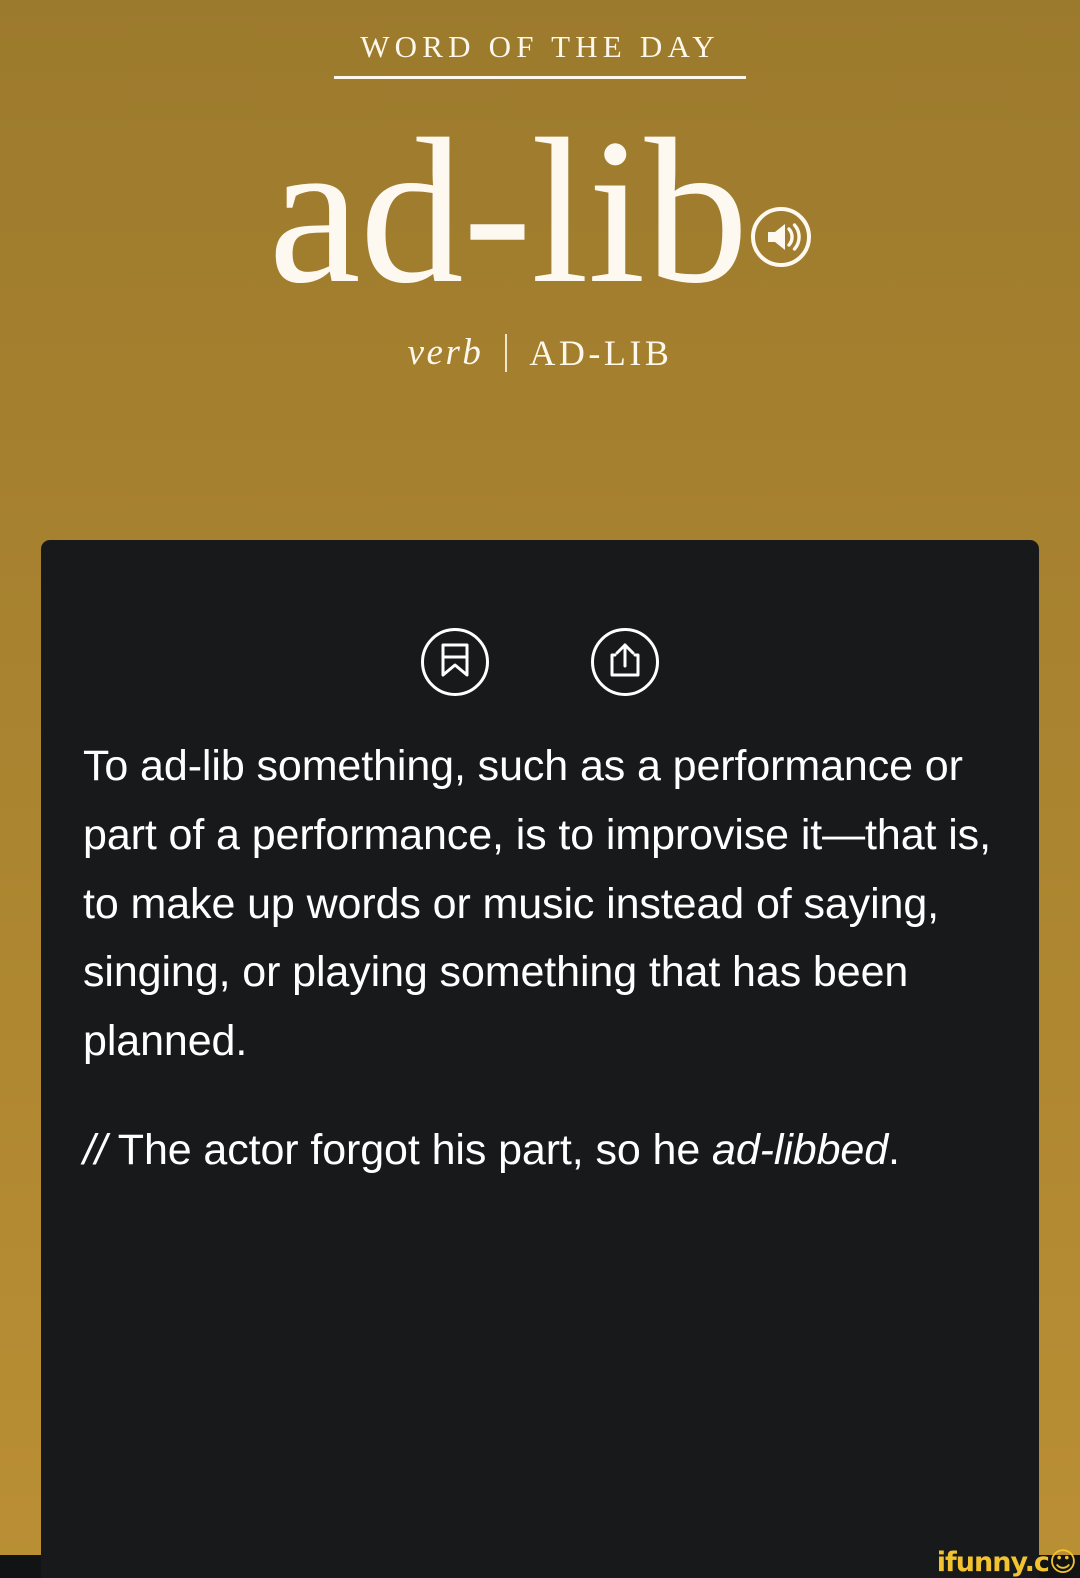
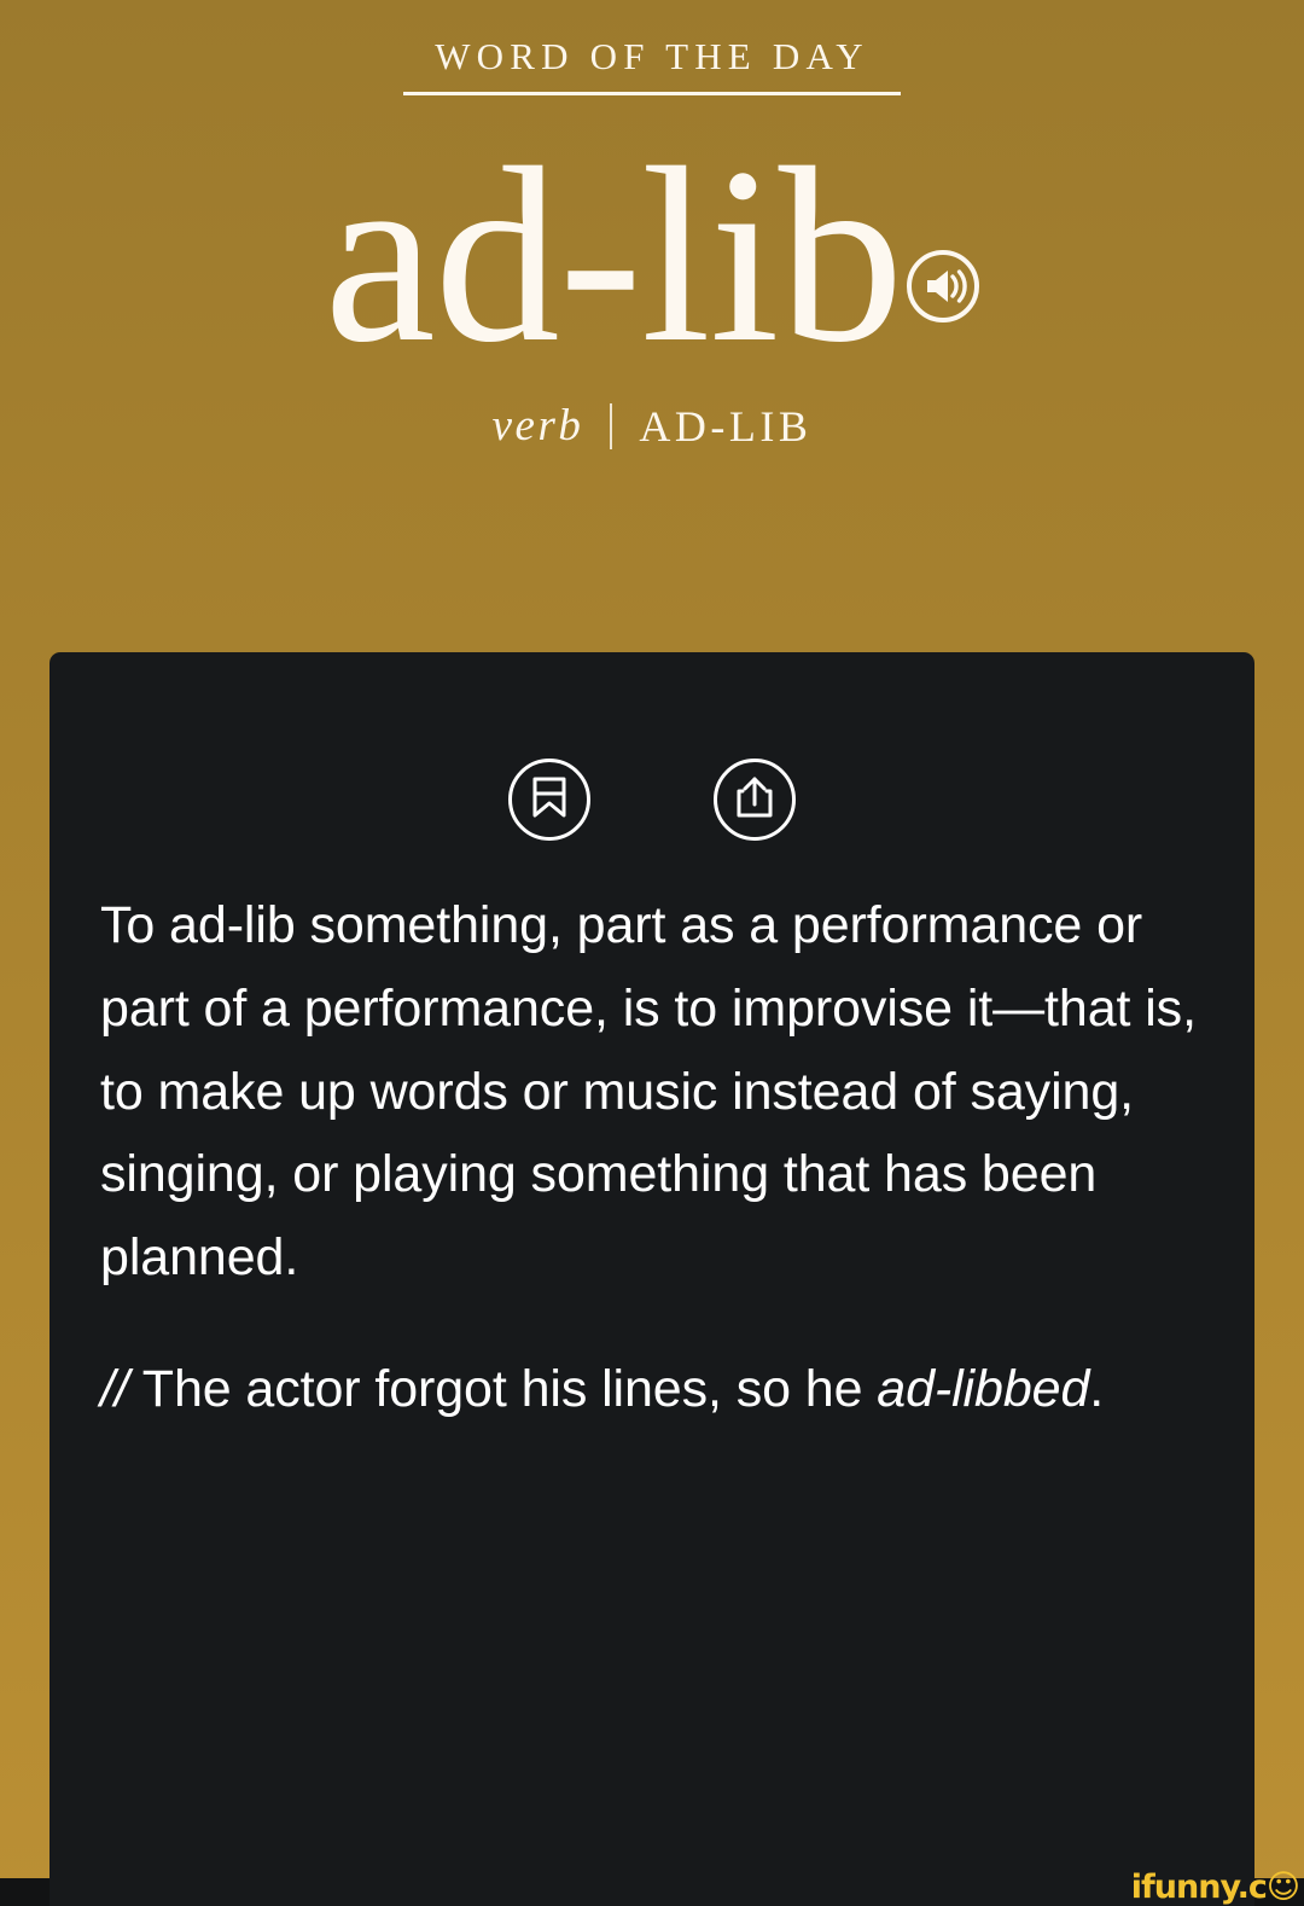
  WORD OF THE DAY
  ad-lib
  verb
  AD-LIB
- To ad-lib something, such as a performance or part of a performance, is to improvise it—that is, to make up words or music instead of saying, singing, or playing something that has been planned.
+ To ad-lib something, part as a performance or part of a performance, is to improvise it—that is, to make up words or music instead of saying, singing, or playing something that has been planned.
- // The actor forgot his part, so he ad-libbed.
+ // The actor forgot his lines, so he ad-libbed.
  ifunny.c
  ☺
